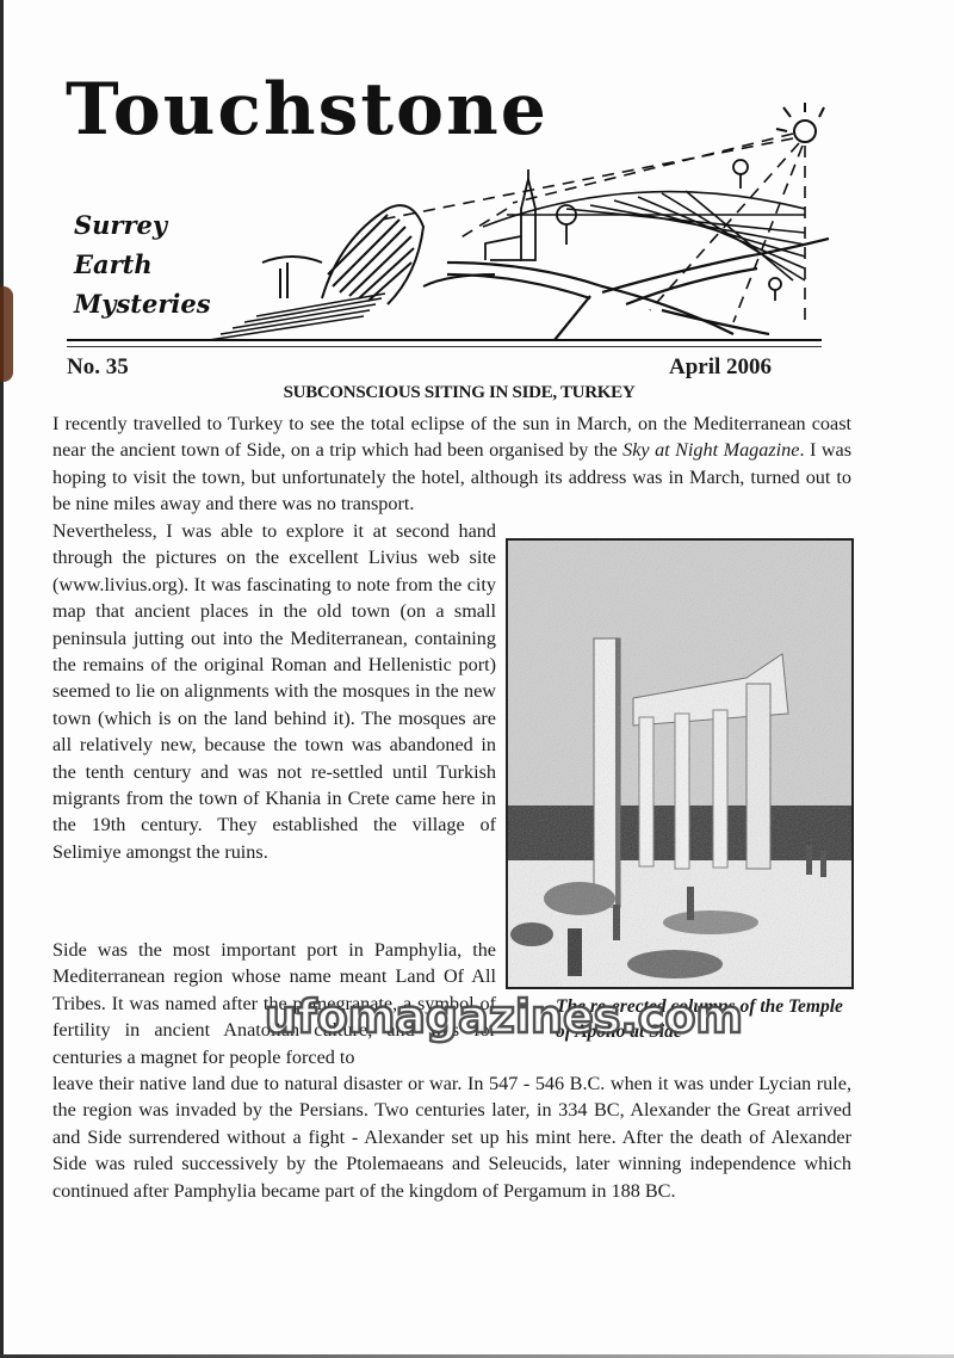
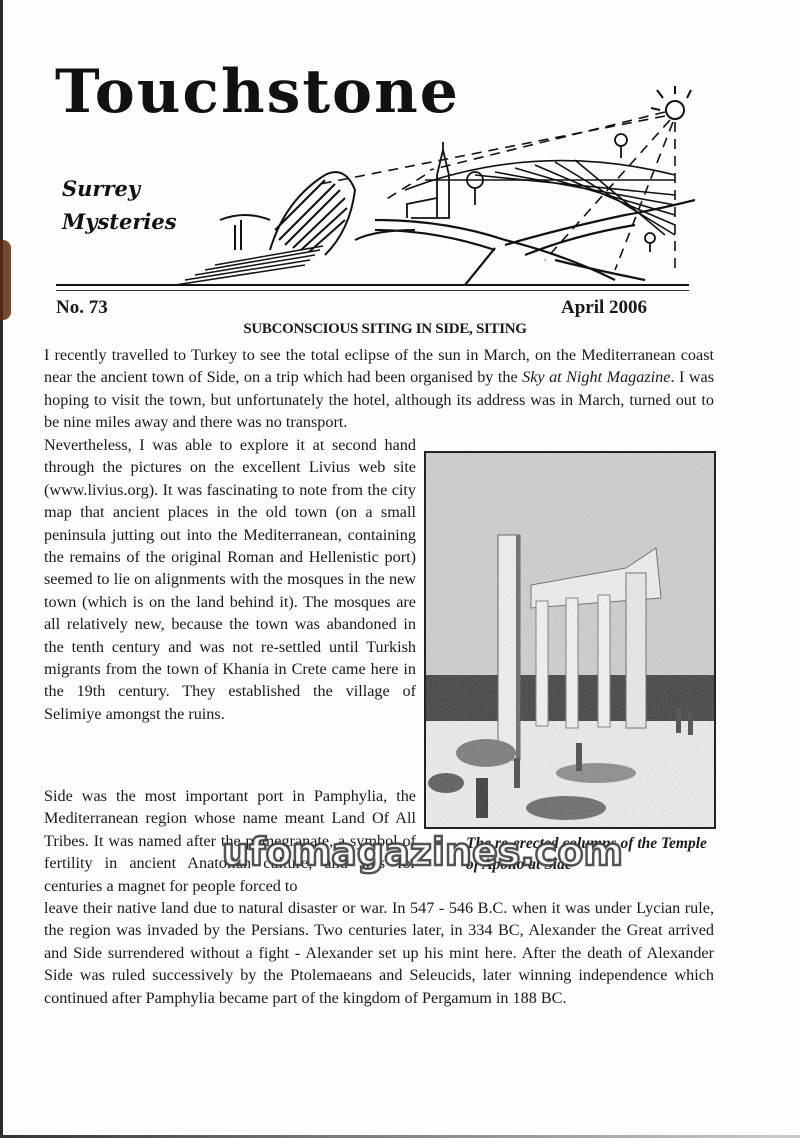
  Touchstone
  Surrey
- Earth
  Mysteries
- No. 35
+ No. 73
  April 2006
- SUBCONSCIOUS SITING IN SIDE, TURKEY
+ SUBCONSCIOUS SITING IN SIDE, SITING
  I recently travelled to Turkey to see the total eclipse of the sun in March, on the Mediterranean coast near the ancient town of Side, on a trip which had been organised by the Sky at Night Magazine. I was hoping to visit the town, but unfortunately the hotel, although its address was in March, turned out to be nine miles away and there was no transport.
  Nevertheless, I was able to explore it at second hand through the pictures on the excellent Livius web site (www.livius.org). It was fascinating to note from the city map that ancient places in the old town (on a small peninsula jutting out into the Mediterranean, containing the remains of the original Roman and Hellenistic port) seemed to lie on alignments with the mosques in the new town (which is on the land behind it). The mosques are all relatively new, because the town was abandoned in the tenth century and was not re-settled until Turkish migrants from the town of Khania in Crete came here in the 19th century. They established the village of Selimiye amongst the ruins.
  The re-erected columns of the Temple of Apollo at Side
  Side was the most important port in Pamphylia, the Mediterranean region whose name meant Land Of All Tribes. It was named after the pomegranate, a symbol of fertility in ancient Anatolian culture, and was for centuries a magnet for people forced to
  ufomagazines.com
  leave their native land due to natural disaster or war. In 547 - 546 B.C. when it was under Lycian rule, the region was invaded by the Persians. Two centuries later, in 334 BC, Alexander the Great arrived and Side surrendered without a fight - Alexander set up his mint here. After the death of Alexander Side was ruled successively by the Ptolemaeans and Seleucids, later winning independence which continued after Pamphylia became part of the kingdom of Pergamum in 188 BC.
